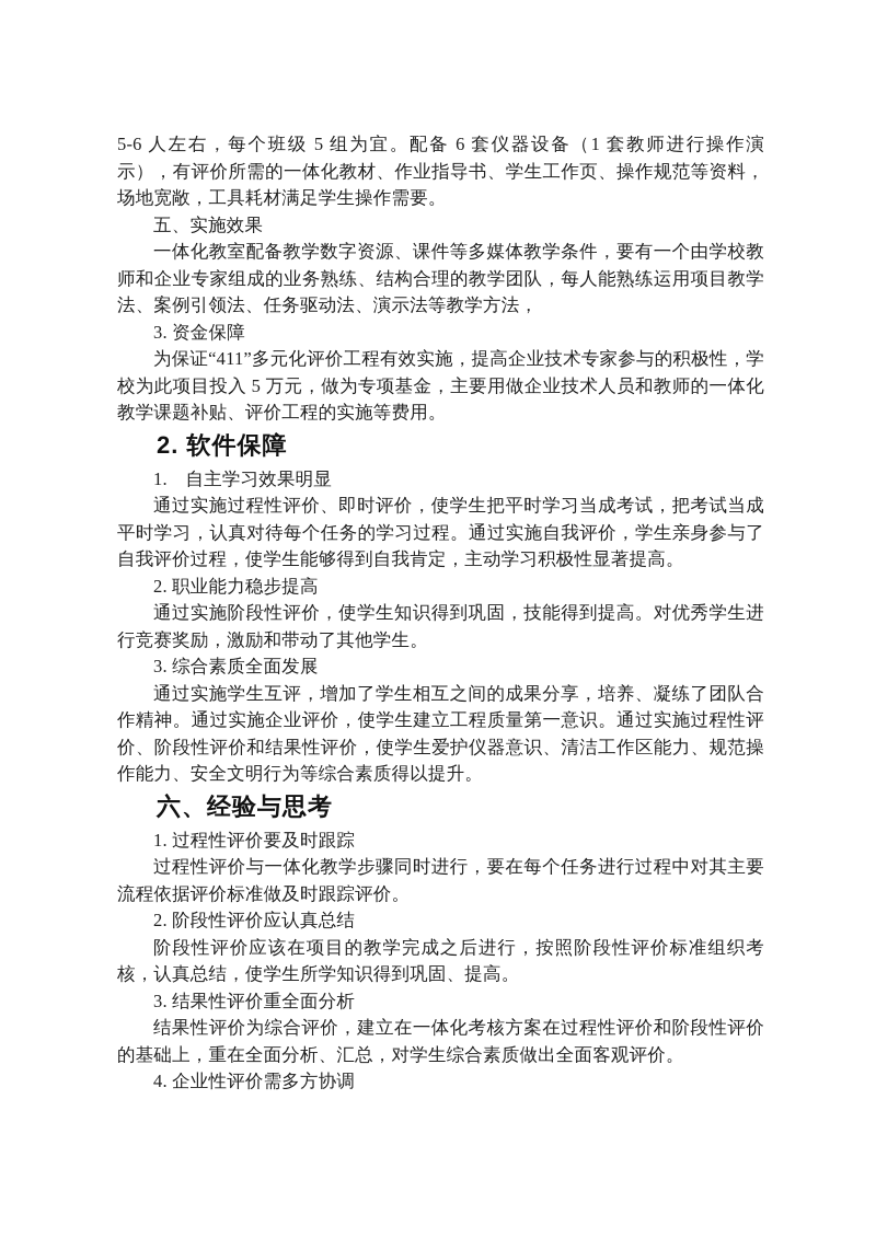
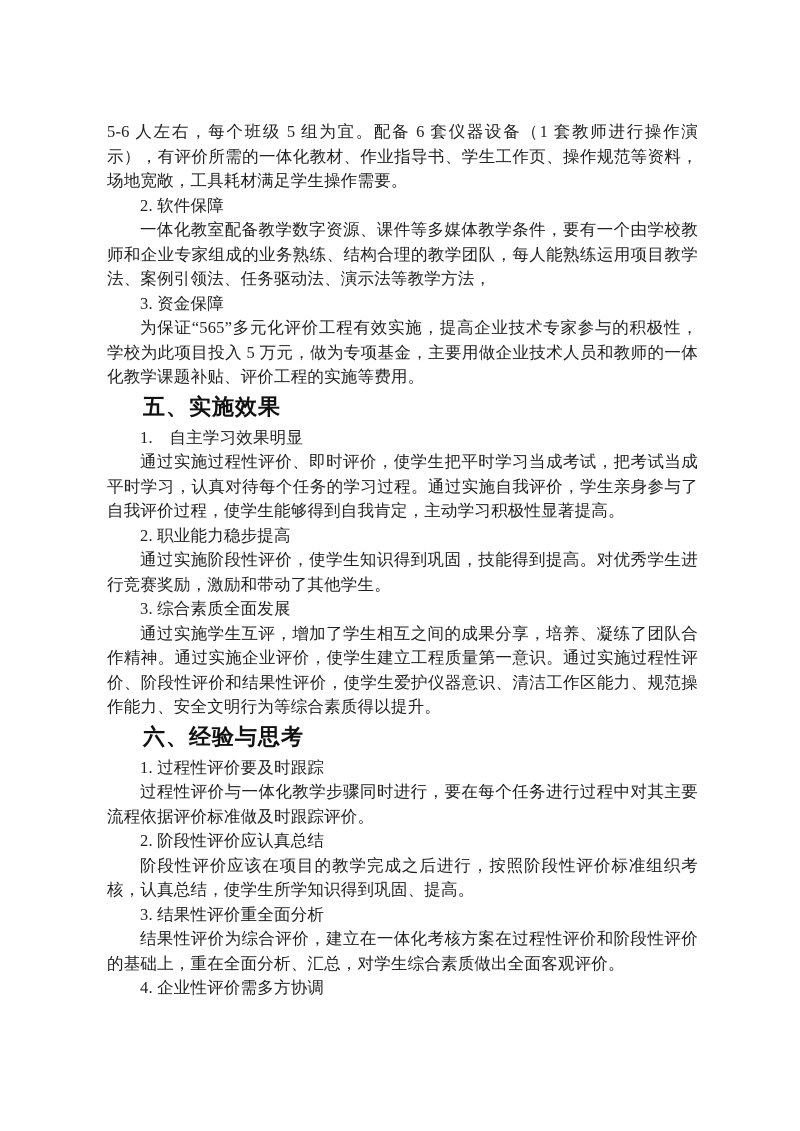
  5-6 人左右，每个班级 5 组为宜。配备 6 套仪器设备（1 套教师进行操作演示），有评价所需的一体化教材、作业指导书、学生工作页、操作规范等资料，场地宽敞，工具耗材满足学生操作需要。
- 五、实施效果
+ 2. 软件保障
  一体化教室配备教学数字资源、课件等多媒体教学条件，要有一个由学校教师和企业专家组成的业务熟练、结构合理的教学团队，每人能熟练运用项目教学法、案例引领法、任务驱动法、演示法等教学方法，
  3. 资金保障
- 为保证“411”多元化评价工程有效实施，提高企业技术专家参与的积极性，学校为此项目投入 5 万元，做为专项基金，主要用做企业技术人员和教师的一体化教学课题补贴、评价工程的实施等费用。
+ 为保证“565”多元化评价工程有效实施，提高企业技术专家参与的积极性，学校为此项目投入 5 万元，做为专项基金，主要用做企业技术人员和教师的一体化教学课题补贴、评价工程的实施等费用。
- 2. 软件保障
+ 五、实施效果
  1. 自主学习效果明显
  通过实施过程性评价、即时评价，使学生把平时学习当成考试，把考试当成平时学习，认真对待每个任务的学习过程。通过实施自我评价，学生亲身参与了自我评价过程，使学生能够得到自我肯定，主动学习积极性显著提高。
  2. 职业能力稳步提高
  通过实施阶段性评价，使学生知识得到巩固，技能得到提高。对优秀学生进行竞赛奖励，激励和带动了其他学生。
  3. 综合素质全面发展
  通过实施学生互评，增加了学生相互之间的成果分享，培养、凝练了团队合作精神。通过实施企业评价，使学生建立工程质量第一意识。通过实施过程性评价、阶段性评价和结果性评价，使学生爱护仪器意识、清洁工作区能力、规范操作能力、安全文明行为等综合素质得以提升。
  六、经验与思考
  1. 过程性评价要及时跟踪
  过程性评价与一体化教学步骤同时进行，要在每个任务进行过程中对其主要流程依据评价标准做及时跟踪评价。
  2. 阶段性评价应认真总结
  阶段性评价应该在项目的教学完成之后进行，按照阶段性评价标准组织考核，认真总结，使学生所学知识得到巩固、提高。
  3. 结果性评价重全面分析
  结果性评价为综合评价，建立在一体化考核方案在过程性评价和阶段性评价的基础上，重在全面分析、汇总，对学生综合素质做出全面客观评价。
  4. 企业性评价需多方协调
